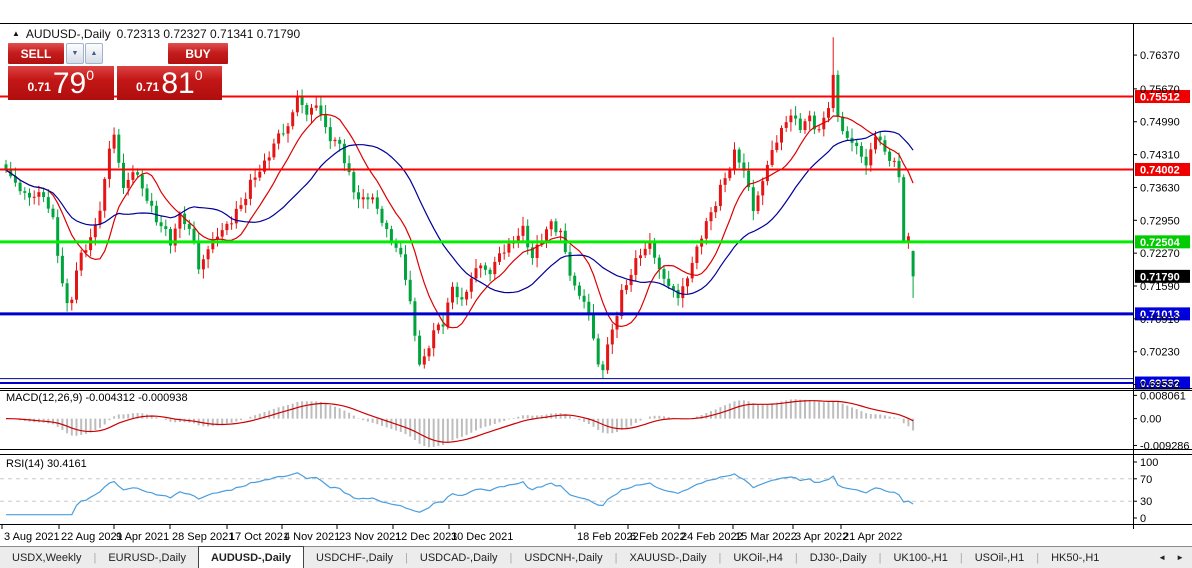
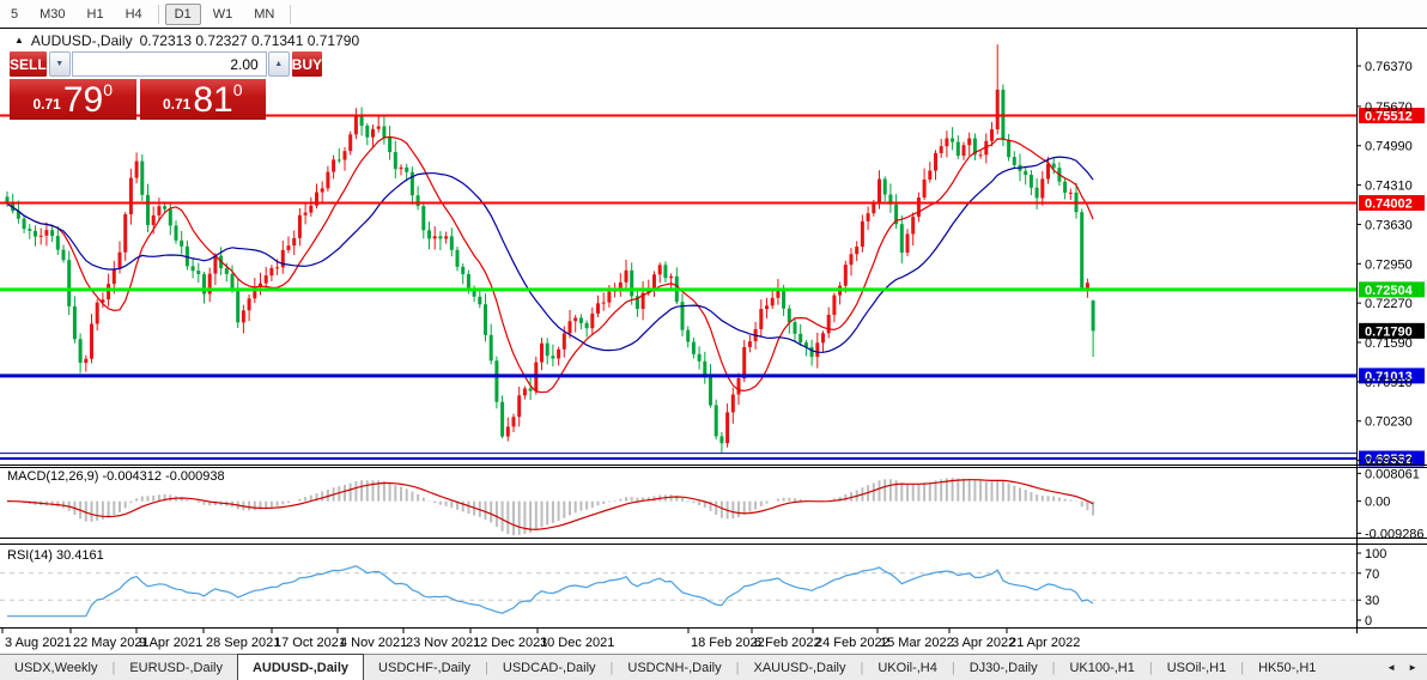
+ 5
+ M30
+ H1
+ H4
+ D1
+ W1
+ MN
  0.75512
  0.74002
  0.72504
  0.71013
  0.69582
  0.71790
  0.76370
  0.75670
  0.74990
  0.74310
  0.73630
  0.72950
  0.72270
  0.71590
  0.70910
  0.70230
  0.69550
  0.008061
  0.00
  -0.009286
  100
  70
  30
  0
  3 Aug 2021
- 22 Aug 2021
+ 22 May 2021
  9 Apr 2021
  28 Sep 2021
  17 Oct 2021
  4 Nov 2021
  23 Nov 2021
  12 Dec 2021
  30 Dec 2021
  18 Feb 2022
  6 Feb 2022
  24 Feb 2022
  15 Mar 2022
  3 Apr 2022
  21 Apr 2022
  ▲
  AUDUSD-,Daily
  0.72313 0.72327 0.71341 0.71790
  SELL
+ 2.00
  BUY
  0.71
  79
  0
  0.71
  81
  0
  MACD(12,26,9) -0.004312 -0.000938
  RSI(14) 30.4161
  USDX,Weekly
  |
  EURUSD-,Daily
  AUDUSD-,Daily
  USDCHF-,Daily
  |
  USDCAD-,Daily
  |
  USDCNH-,Daily
  |
  XAUUSD-,Daily
  |
  UKOil-,H4
  |
  DJ30-,Daily
  |
  UK100-,H1
  |
  USOil-,H1
  |
  HK50-,H1
  ◄
  ►
